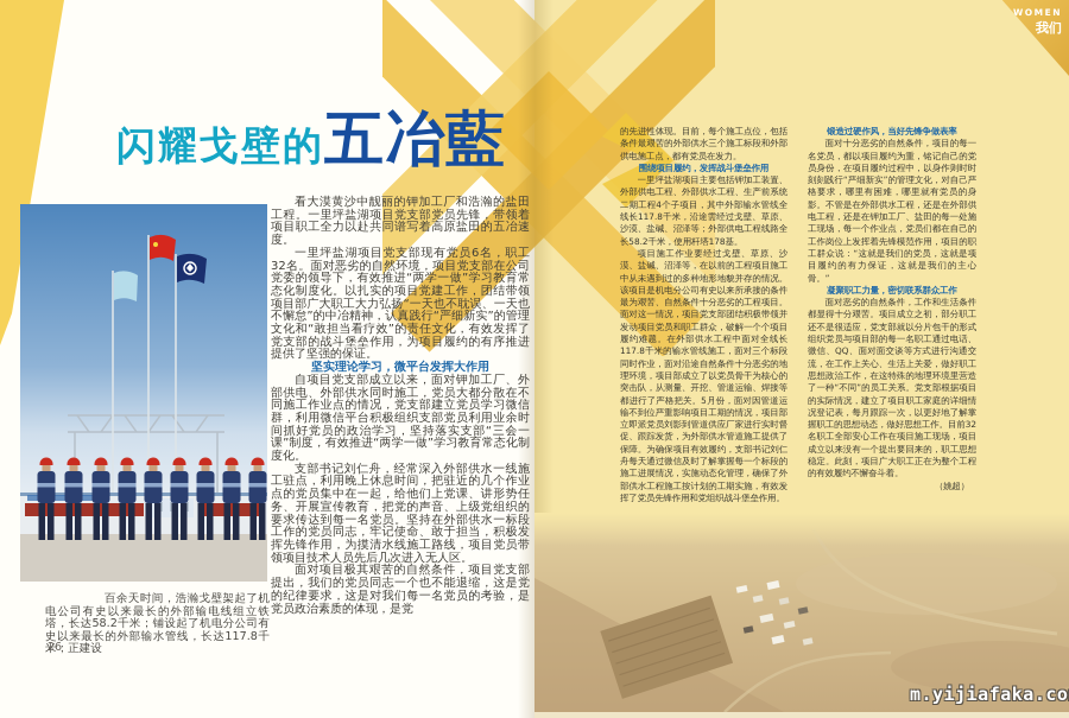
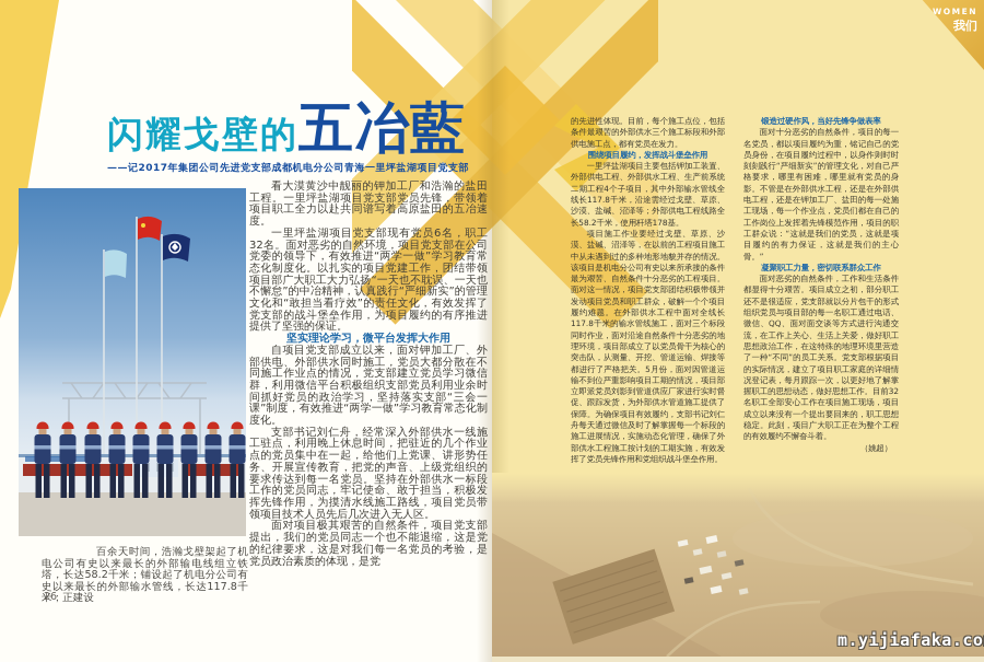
  WOMEN
  我们
  闪耀戈壁的
  五冶藍
+ ——记2017年集团公司先进党支部成都机电分公司青海一里坪盐湖项目党支部
  看大漠黄沙中靓丽的钾加工厂和浩瀚的盐田工程。一里坪盐湖项目党支部党员先锋，带领着项目职工全力以赴共同谱写着高原盐田的五冶速度。
  一里坪盐湖项目党支部现有党员6名，职工32名。面对恶劣的自然环境，项目党支部在公司党委的领导下，有效推进“两学一做”学习教育常态化制度化。以扎实的项目党建工作，团结带领项目部广大职工大力弘扬“一天也不耽误、一天也不懈怠”的中冶精神，认真践行“严细新实”的管理文化和“敢担当看疗效”的责任文化，有效发挥了党支部的战斗堡垒作用，为项目履约的有序推进提供了坚强的保证。
  坚实理论学习，微平台发挥大作用
  自项目党支部成立以来，面对钾加工厂、外部供电、外部供水同时施工，党员大都分散在不同施工作业点的情况，党支部建立党员学习微信群，利用微信平台积极组织支部党员利用业余时间抓好党员的政治学习，坚持落实支部“三会一课”制度，有效推进“两学一做”学习教育常态化制度化。
  支部书记刘仁舟，经常深入外部供水一线施工驻点，利用晚上休息时间，把驻近的几个作业点的党员集中在一起，给他们上党课、讲形势任务、开展宣传教育，把党的声音、上级党组织的要求传达到每一名党员。坚持在外部供水一标段工作的党员同志，牢记使命、敢于担当，积极发挥先锋作用，为摸清水线施工路线，项目党员带领项目技术人员先后几次进入无人区。
  面对项目极其艰苦的自然条件，项目党支部提出，我们的党员同志一个也不能退缩，这是党的纪律要求，这是对我们每一名党员的考验，是党员政治素质的体现，是党
  百余天时间，浩瀚戈壁架起了机电公司有史以来最长的外部输电线组立铁塔，长达58.2千米；铺设起了机电分公司有史以来最长的外部输水管线，长达117.8千米；正建设
  26
  的先进性体现。目前，每个施工点位，包括条件最艰苦的外部供水三个施工标段和外部供电施工点，都有党员在发力。
  围绕项目履约，发挥战斗堡垒作用
  一里坪盐湖项目主要包括钾加工装置、外部供电工程、外部供水工程、生产前系统二期工程4个子项目，其中外部输水管线全线长117.8千米，沿途需经过戈壁、草原、沙漠、盐碱、沼泽等；外部供电工程线路全长58.2千米，使用杆塔178基。
  项目施工作业要经过戈壁、草原、沙漠、盐碱、沼泽等，在以前的工程项目施工中从未遇到过的多种地形地貌并存的情况。该项目是机电分公司有史以来所承接的条件最为艰苦、自然条件十分恶劣的工程项目。面对这一情况，项目党支部团结积极带领并发动项目党员和职工群众，破解一个个项目履约难题。在外部供水工程中面对全线长117.8千米的输水管线施工，面对三个标段同时作业，面对沿途自然条件十分恶劣的地理环境，项目部成立了以党员骨干为核心的突击队，从测量、开挖、管道运输、焊接等都进行了严格把关。5月份，面对因管道运输不到位严重影响项目工期的情况，项目部立即派党员刘影到管道供应厂家进行实时督促、跟踪发货，为外部供水管道施工提供了保障。为确保项目有效履约，支部书记刘仁舟每天通过微信及时了解掌握每一个标段的施工进展情况，实施动态化管理，确保了外部供水工程施工按计划的工期实施，有效发挥了党员先锋作用和党组织战斗堡垒作用。
  锻造过硬作风，当好先锋争做表率
  面对十分恶劣的自然条件，项目的每一名党员，都以项目履约为重，铭记自己的党员身份，在项目履约过程中，以身作则时时刻刻践行“严细新实”的管理文化，对自己严格要求，哪里有困难，哪里就有党员的身影。不管是在外部供水工程，还是在外部供电工程，还是在钾加工厂、盐田的每一处施工现场，每一个作业点，党员们都在自己的工作岗位上发挥着先锋模范作用，项目的职工群众说：“这就是我们的党员，这就是项目履约的有力保证，这就是我们的主心骨。”
  凝聚职工力量，密切联系群众工作
  面对恶劣的自然条件，工作和生活条件都显得十分艰苦。项目成立之初，部分职工还不是很适应，党支部就以分片包干的形式组织党员与项目部的每一名职工通过电话、微信、QQ、面对面交谈等方式进行沟通交流，在工作上关心、生活上关爱，做好职工思想政治工作，在这特殊的地理环境里营造了一种“不同”的员工关系。党支部根据项目的实际情况，建立了项目职工家庭的详细情况登记表，每月跟踪一次，以更好地了解掌握职工的思想动态，做好思想工作。目前32名职工全部安心工作在项目施工现场，项目成立以来没有一个提出要回来的，职工思想稳定。此刻，项目广大职工正在为整个工程的有效履约不懈奋斗着。
  （姚超）
  m.yijiafaka.co
